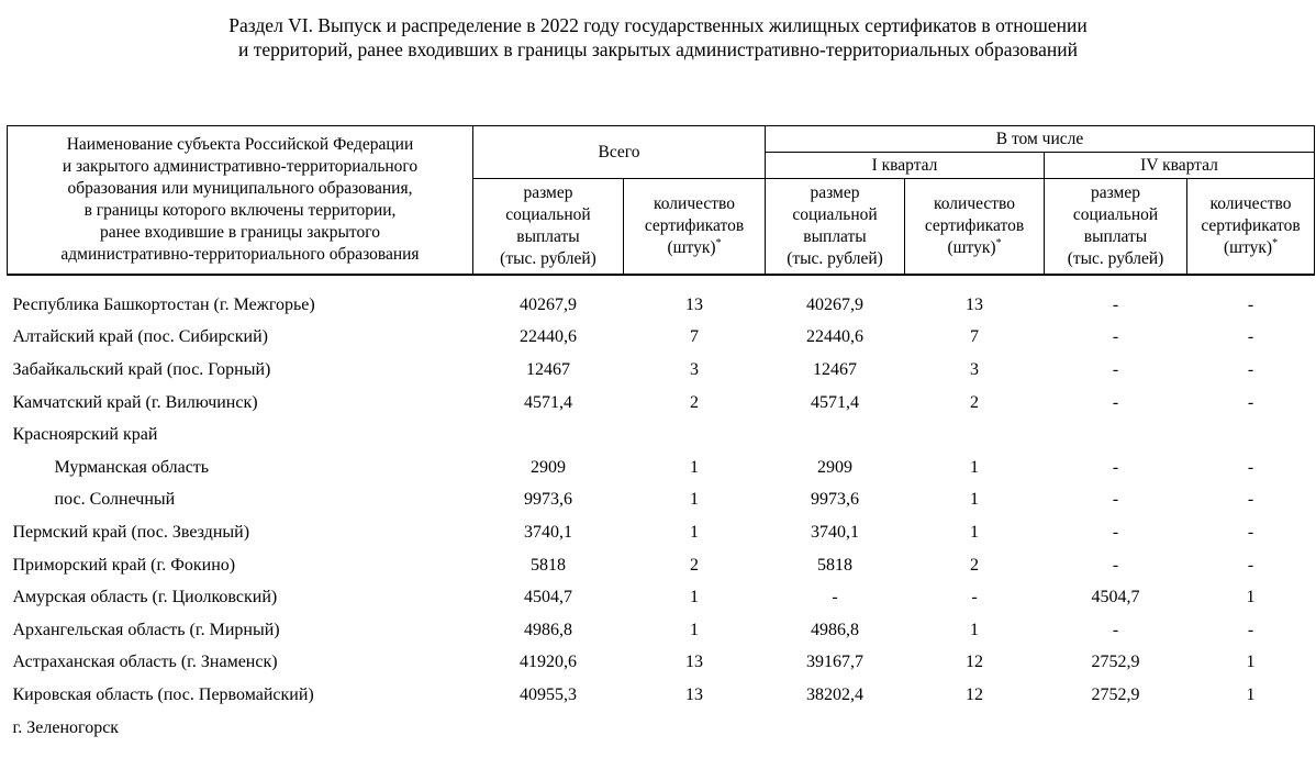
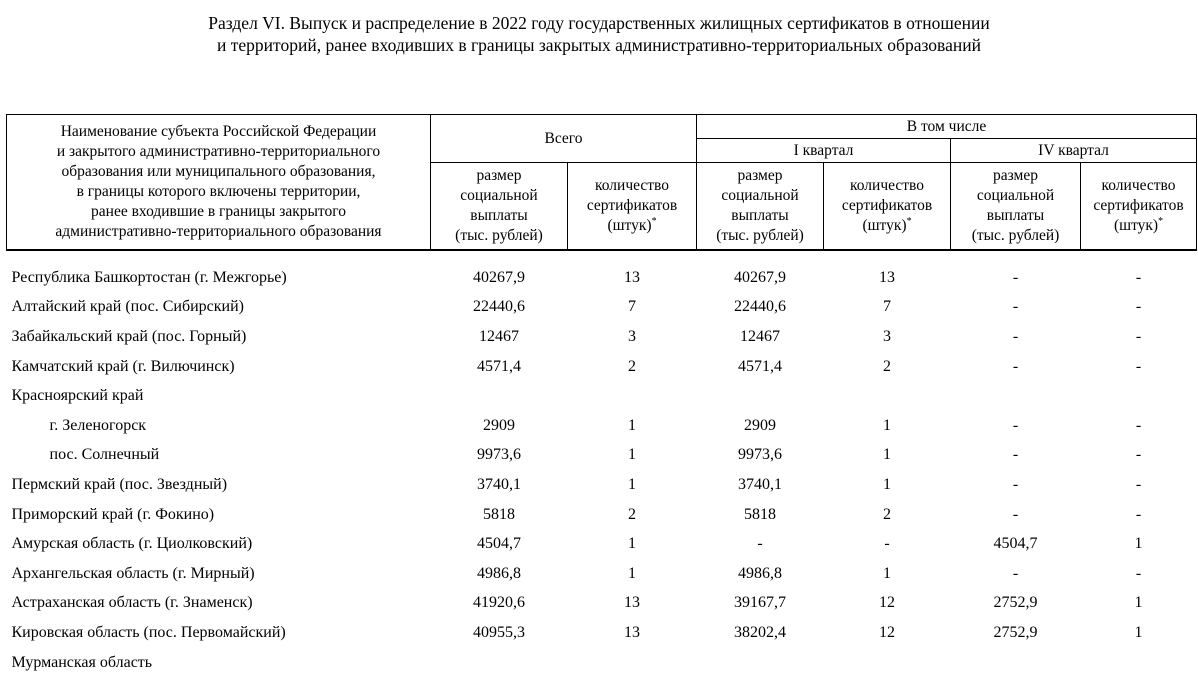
  Раздел VI. Выпуск и распределение в 2022 году государственных жилищных сертификатов в отношении
  и территорий, ранее входивших в границы закрытых административно-территориальных образований
  Наименование субъекта Российской Федерации и закрытого административно-территориального образования или муниципального образования, в границы которого включены территории, ранее входившие в границы закрытого административно-территориального образования	Всего	В том числе
  I квартал	IV квартал
  размер социальной выплаты (тыс. рублей)	количество сертификатов (штук)*	размер социальной выплаты (тыс. рублей)	количество сертификатов (штук)*	размер социальной выплаты (тыс. рублей)	количество сертификатов (штук)*
  Республика Башкортостан (г. Межгорье)	40267,9	13	40267,9	13	-	-
  Алтайский край (пос. Сибирский)	22440,6	7	22440,6	7	-	-
  Забайкальский край (пос. Горный)	12467	3	12467	3	-	-
  Камчатский край (г. Вилючинск)	4571,4	2	4571,4	2	-	-
  Красноярский край
- Мурманская область	2909	1	2909	1	-	-
+ г. Зеленогорск	2909	1	2909	1	-	-
  пос. Солнечный	9973,6	1	9973,6	1	-	-
  Пермский край (пос. Звездный)	3740,1	1	3740,1	1	-	-
  Приморский край (г. Фокино)	5818	2	5818	2	-	-
  Амурская область (г. Циолковский)	4504,7	1	-	-	4504,7	1
  Архангельская область (г. Мирный)	4986,8	1	4986,8	1	-	-
  Астраханская область (г. Знаменск)	41920,6	13	39167,7	12	2752,9	1
  Кировская область (пос. Первомайский)	40955,3	13	38202,4	12	2752,9	1
- г. Зеленогорск
+ Мурманская область
